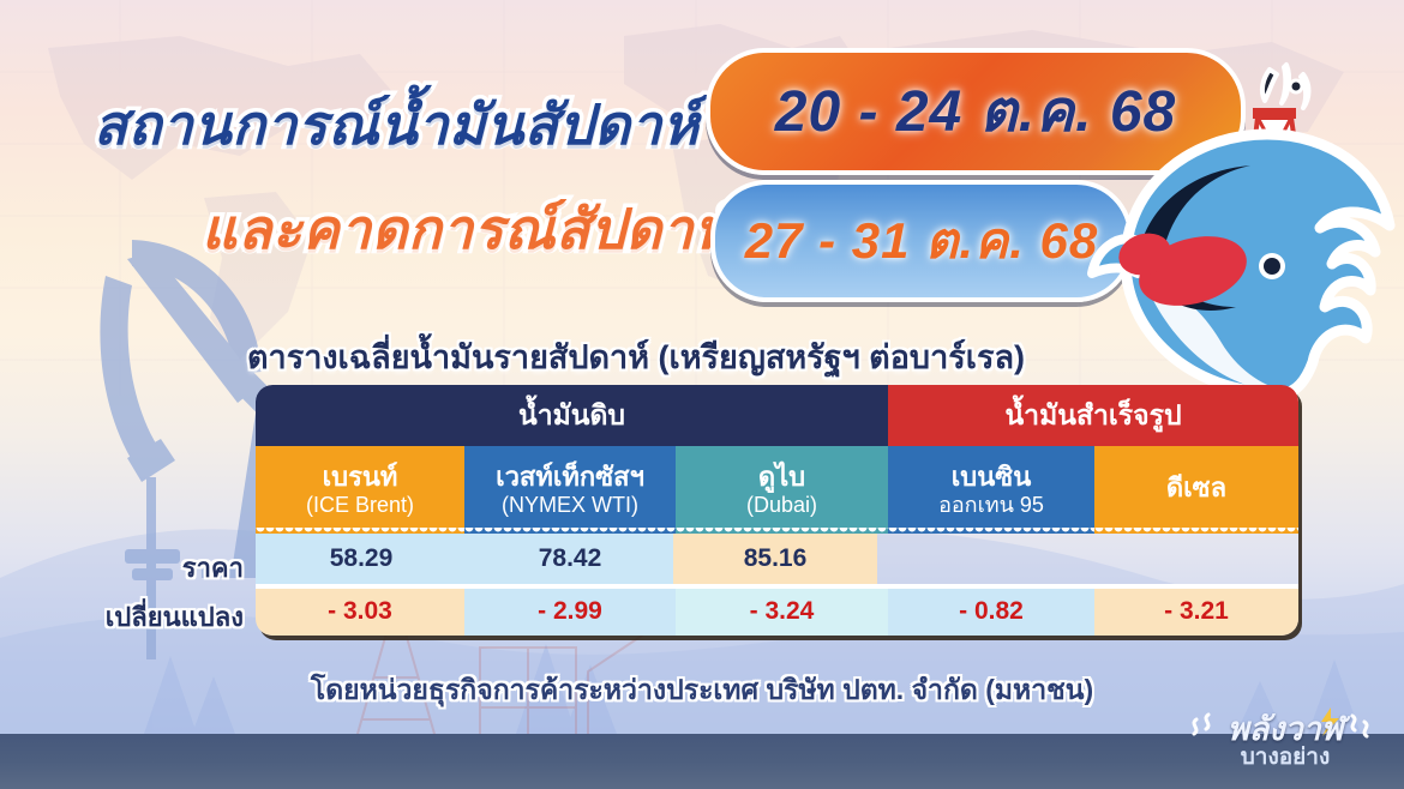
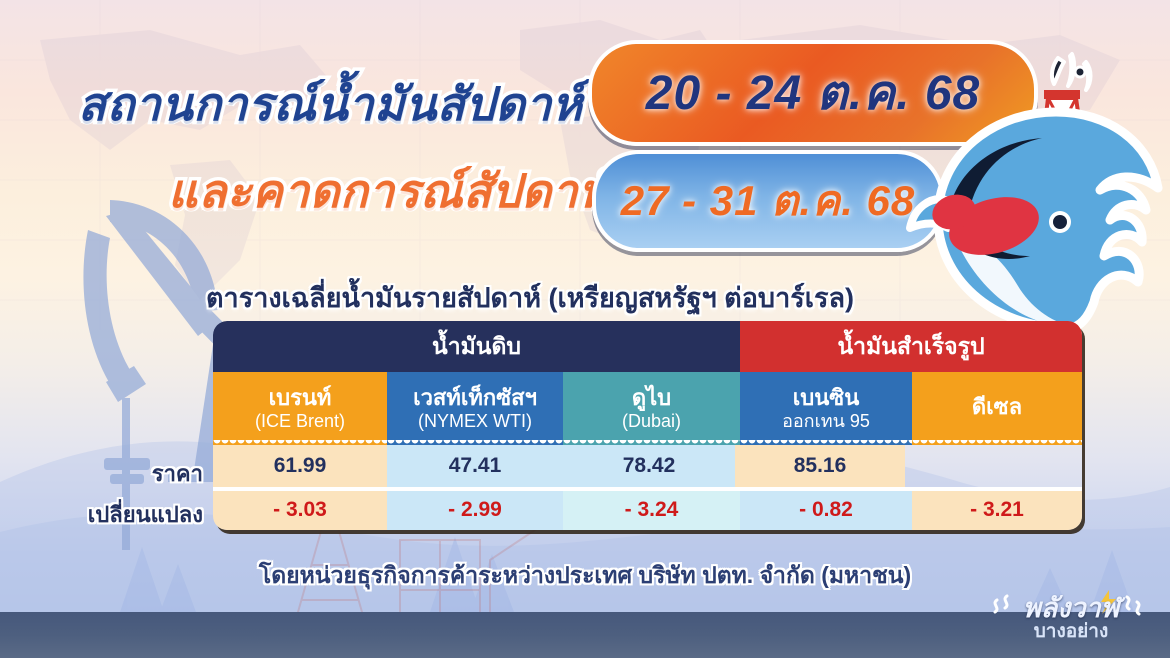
  สถานการณ์น้ำมันสัปดาห์
  และคาดการณ์สัปดา
  20 - 24 ต.ค. 68
  27 - 31 ต.ค. 68
  ตารางเฉลี่ยน้ำมันรายสัปดาห์ (เหรียญสหรัฐฯ ต่อบาร์เรล)
  น้ำมันดิบ
  น้ำมันสำเร็จรูป
  เบรนท์
  (ICE Brent)
  เวสท์เท็กซัสฯ
  (NYMEX WTI)
  ดูไบ
  (Dubai)
  เบนซิน
  ออกเทน 95
  ดีเซล
+ 61.99
- 58.29
+ 47.41
  78.42
  85.16
  - 3.03
  - 2.99
  - 3.24
  - 0.82
  - 3.21
  ราคา
  เปลี่ยนแปลง
  โดยหน่วยธุรกิจการค้าระหว่างประเทศ บริษัท ปตท. จำกัด (มหาชน)
  พลังวาฬ
  บางอย่าง
